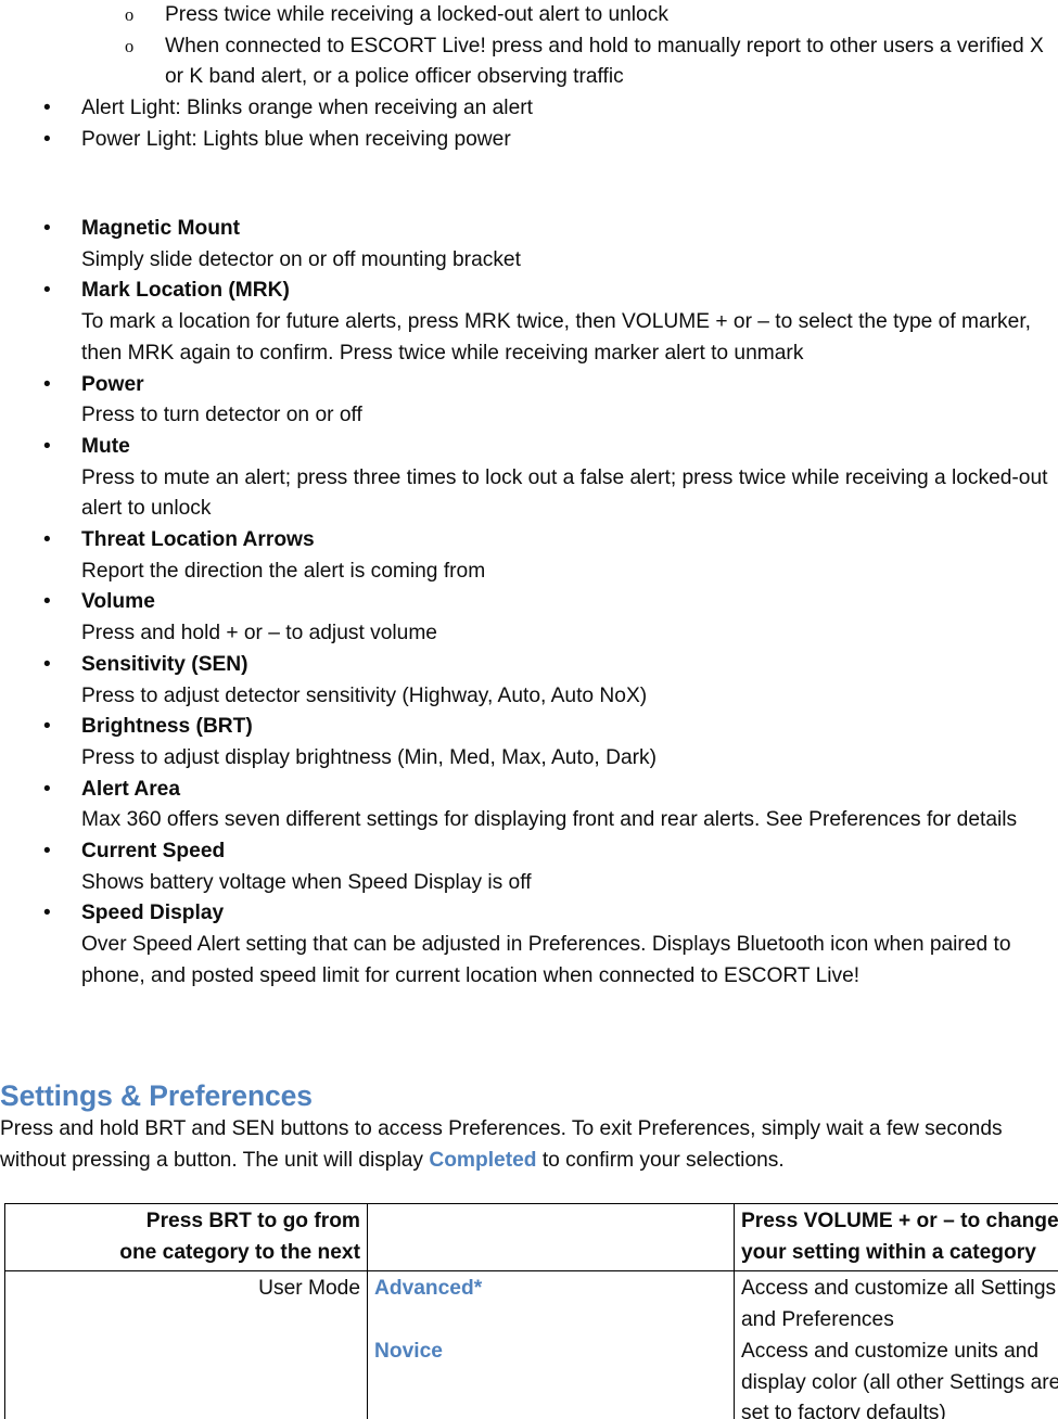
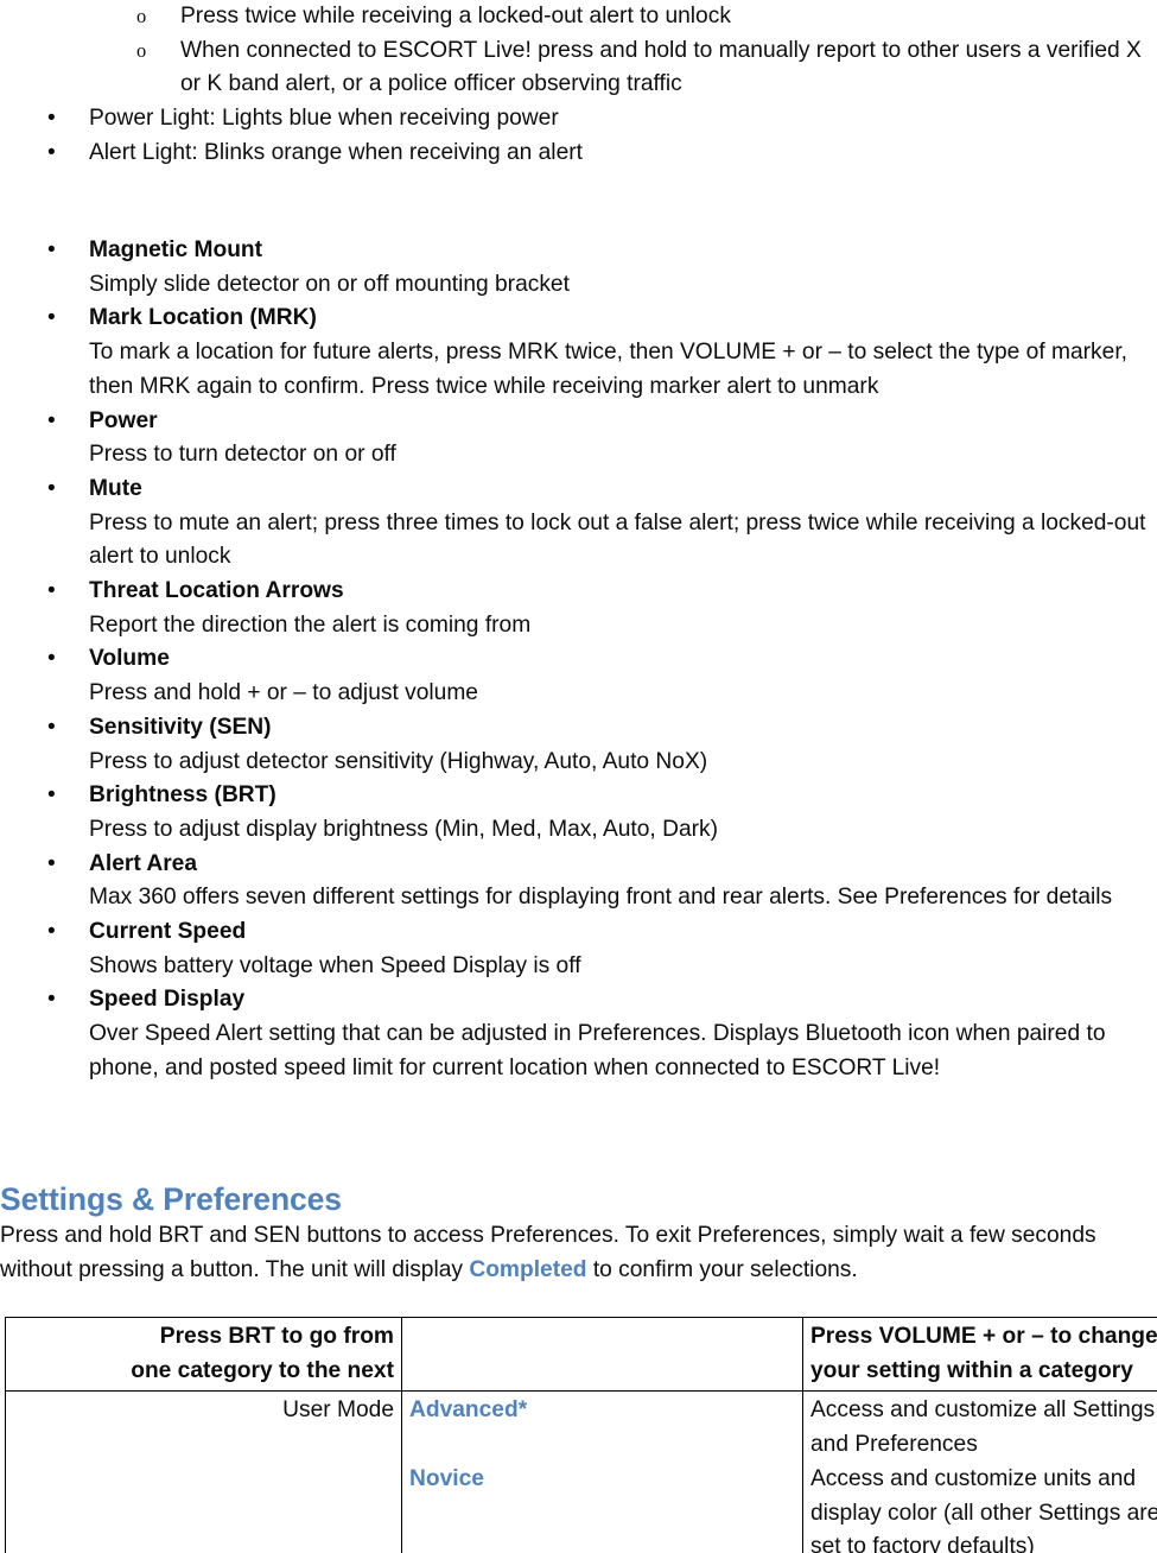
  o
  Press twice while receiving a locked-out alert to unlock
  o
  When connected to ESCORT Live! press and hold to manually report to other users a verified X or K band alert, or a police officer observing traffic
  •
- Alert Light: Blinks orange when receiving an alert
+ Power Light: Lights blue when receiving power
  •
- Power Light: Lights blue when receiving power
+ Alert Light: Blinks orange when receiving an alert
  •
  Magnetic Mount
  Simply slide detector on or off mounting bracket
  •
  Mark Location (MRK)
  To mark a location for future alerts, press MRK twice, then VOLUME + or – to select the type of marker, then MRK again to confirm. Press twice while receiving marker alert to unmark
  •
  Power
  Press to turn detector on or off
  •
  Mute
  Press to mute an alert; press three times to lock out a false alert; press twice while receiving a locked-out alert to unlock
  •
  Threat Location Arrows
  Report the direction the alert is coming from
  •
  Volume
  Press and hold + or – to adjust volume
  •
  Sensitivity (SEN)
  Press to adjust detector sensitivity (Highway, Auto, Auto NoX)
  •
  Brightness (BRT)
  Press to adjust display brightness (Min, Med, Max, Auto, Dark)
  •
  Alert Area
  Max 360 offers seven different settings for displaying front and rear alerts. See Preferences for details
  •
  Current Speed
  Shows battery voltage when Speed Display is off
  •
  Speed Display
  Over Speed Alert setting that can be adjusted in Preferences. Displays Bluetooth icon when paired to phone, and posted speed limit for current location when connected to ESCORT Live!
  Settings & Preferences
  Press and hold BRT and SEN buttons to access Preferences. To exit Preferences, simply wait a few seconds without pressing a button. The unit will display Completed to confirm your selections.
  Press BRT to go from one category to the next		Press VOLUME + or – to change your setting within a category
  User Mode	Advanced* Novice	Access and customize all Settings and Preferences Access and customize units and display color (all other Settings are set to factory defaults)
